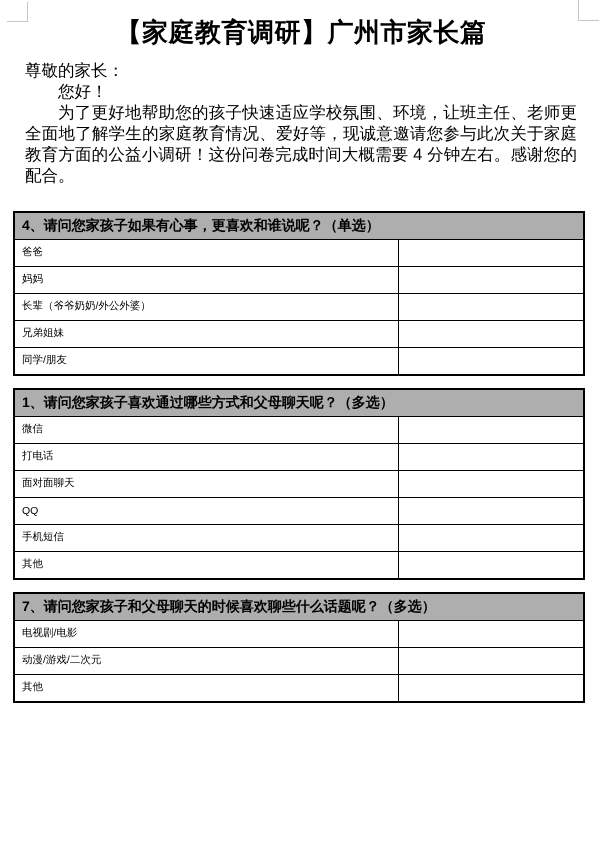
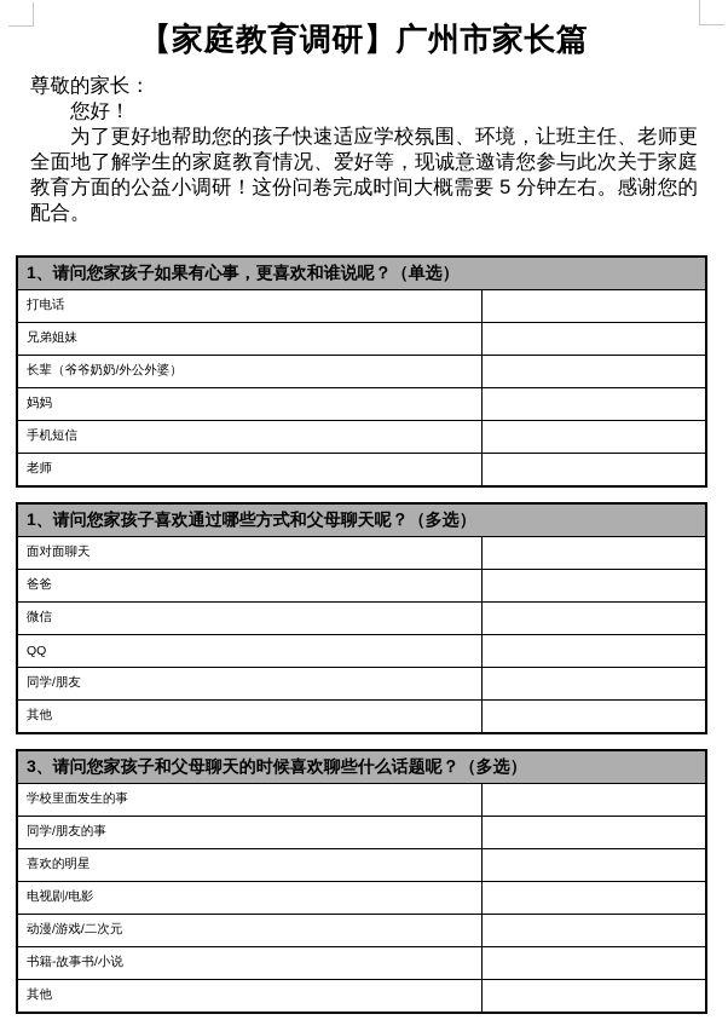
  【家庭教育调研】广州市家长篇
  尊敬的家长：
  您好！
- 为了更好地帮助您的孩子快速适应学校氛围、环境，让班主任、老师更全面地了解学生的家庭教育情况、爱好等，现诚意邀请您参与此次关于家庭教育方面的公益小调研！这份问卷完成时间大概需要 4 分钟左右。感谢您的配合。
+ 为了更好地帮助您的孩子快速适应学校氛围、环境，让班主任、老师更全面地了解学生的家庭教育情况、爱好等，现诚意邀请您参与此次关于家庭教育方面的公益小调研！这份问卷完成时间大概需要 5 分钟左右。感谢您的配合。
- 4、请问您家孩子如果有心事，更喜欢和谁说呢？（单选）
+ 1、请问您家孩子如果有心事，更喜欢和谁说呢？（单选）
- 爸爸
+ 打电话
- 妈妈
+ 兄弟姐妹
  长辈（爷爷奶奶/外公外婆）
- 兄弟姐妹
+ 妈妈
- 同学/朋友
+ 手机短信
+ 老师
  1、请问您家孩子喜欢通过哪些方式和父母聊天呢？（多选）
- 微信
+ 面对面聊天
- 打电话
+ 爸爸
- 面对面聊天
+ 微信
  QQ
- 手机短信
+ 同学/朋友
  其他
- 7、请问您家孩子和父母聊天的时候喜欢聊些什么话题呢？（多选）
+ 3、请问您家孩子和父母聊天的时候喜欢聊些什么话题呢？（多选）
+ 学校里面发生的事
+ 同学/朋友的事
+ 喜欢的明星
  电视剧/电影
  动漫/游戏/二次元
+ 书籍-故事书/小说
  其他
